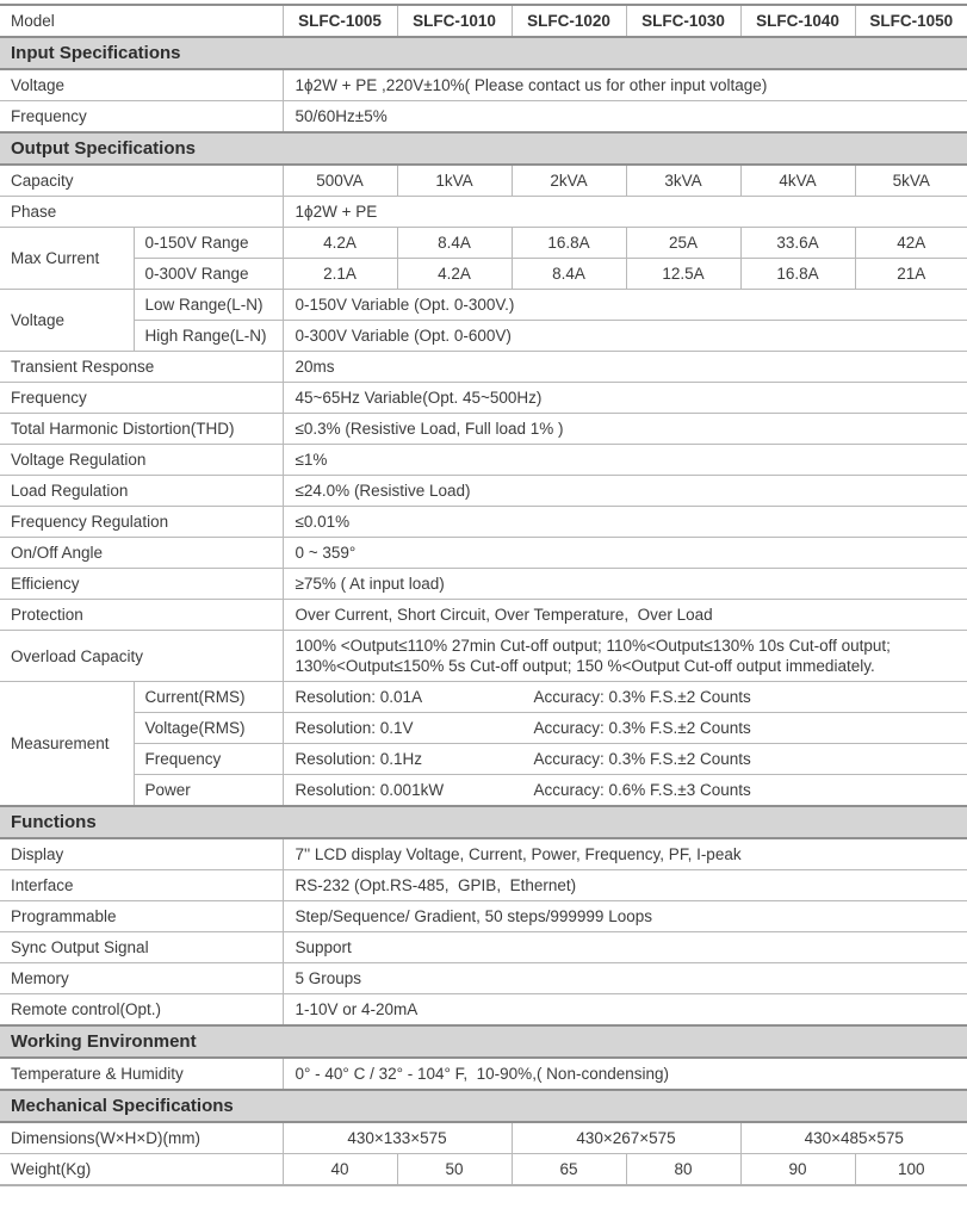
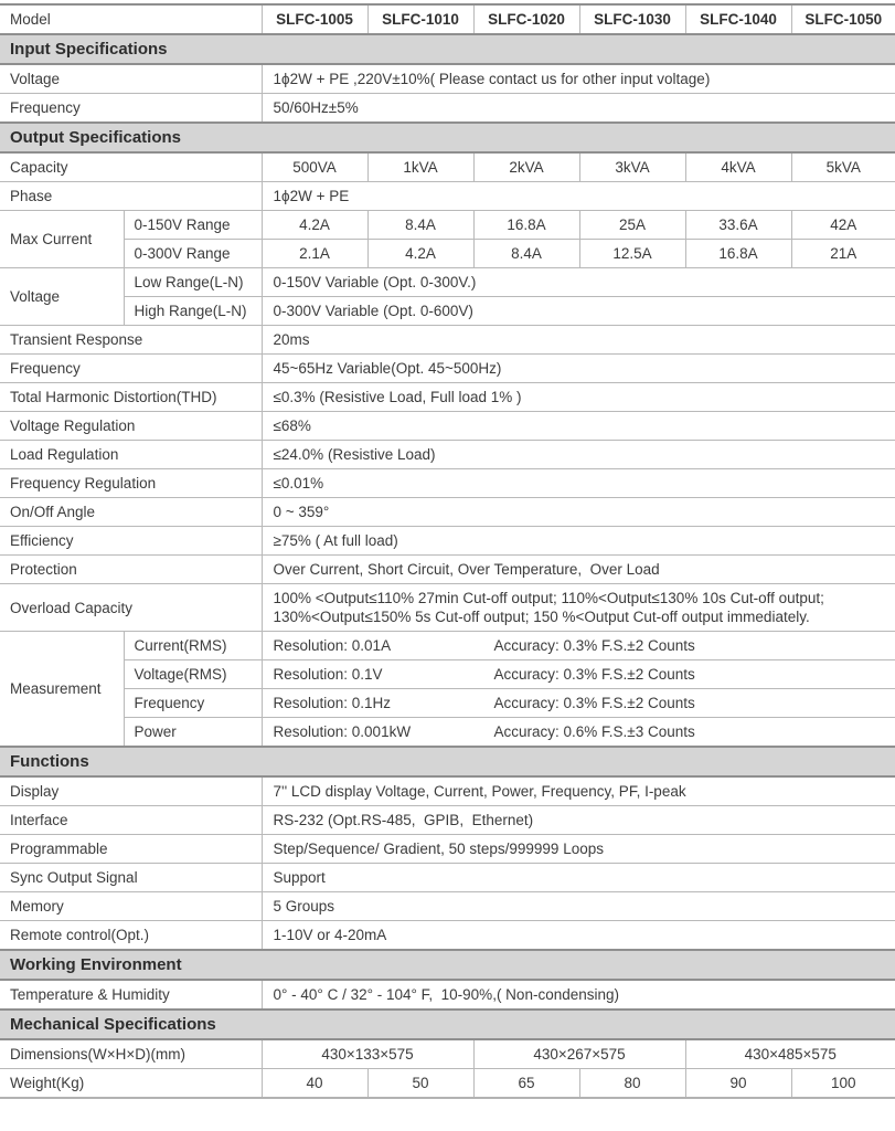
  Model	SLFC-1005	SLFC-1010	SLFC-1020	SLFC-1030	SLFC-1040	SLFC-1050
  Input Specifications
  Voltage	1ϕ2W + PE ,220V±10%( Please contact us for other input voltage)
  Frequency	50/60Hz±5%
  Output Specifications
  Capacity	500VA	1kVA	2kVA	3kVA	4kVA	5kVA
  Phase	1ϕ2W + PE
  Max Current	0-150V Range	4.2A	8.4A	16.8A	25A	33.6A	42A
  0-300V Range	2.1A	4.2A	8.4A	12.5A	16.8A	21A
  Voltage	Low Range(L-N)	0-150V Variable (Opt. 0-300V.)
  High Range(L-N)	0-300V Variable (Opt. 0-600V)
  Transient Response	20ms
  Frequency	45~65Hz Variable(Opt. 45~500Hz)
  Total Harmonic Distortion(THD)	≤0.3% (Resistive Load, Full load 1% )
- Voltage Regulation	≤1%
+ Voltage Regulation	≤68%
  Load Regulation	≤24.0% (Resistive Load)
  Frequency Regulation	≤0.01%
  On/Off Angle	0 ~ 359°
- Efficiency	≥75% ( At input load)
+ Efficiency	≥75% ( At full load)
  Protection	Over Current, Short Circuit, Over Temperature, Over Load
  Overload Capacity	100% <Output≤110% 27min Cut-off output; 110%<Output≤130% 10s Cut-off output; 130%<Output≤150% 5s Cut-off output; 150 %<Output Cut-off output immediately.
  Measurement	Current(RMS)	Resolution: 0.01A Accuracy: 0.3% F.S.±2 Counts
  Voltage(RMS)	Resolution: 0.1V Accuracy: 0.3% F.S.±2 Counts
  Frequency	Resolution: 0.1Hz Accuracy: 0.3% F.S.±2 Counts
  Power	Resolution: 0.001kW Accuracy: 0.6% F.S.±3 Counts
  Functions
  Display	7'' LCD display Voltage, Current, Power, Frequency, PF, I-peak
  Interface	RS-232 (Opt.RS-485, GPIB, Ethernet)
  Programmable	Step/Sequence/ Gradient, 50 steps/999999 Loops
  Sync Output Signal	Support
  Memory	5 Groups
  Remote control(Opt.)	1-10V or 4-20mA
  Working Environment
  Temperature & Humidity	0° - 40° C / 32° - 104° F, 10-90%,( Non-condensing)
  Mechanical Specifications
  Dimensions(W×H×D)(mm)	430×133×575	430×267×575	430×485×575
  Weight(Kg)	40	50	65	80	90	100
